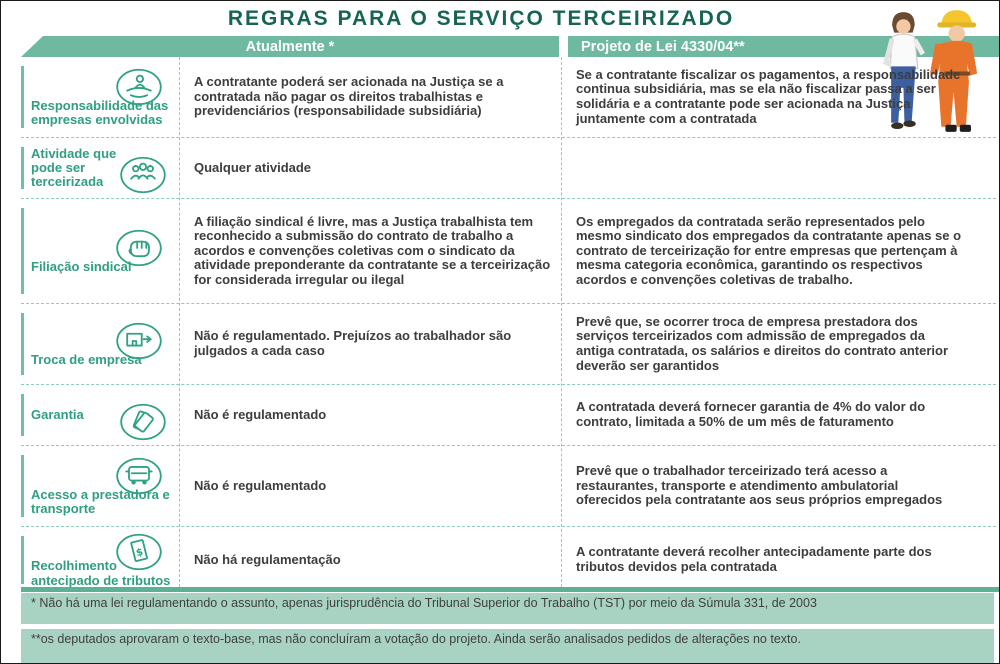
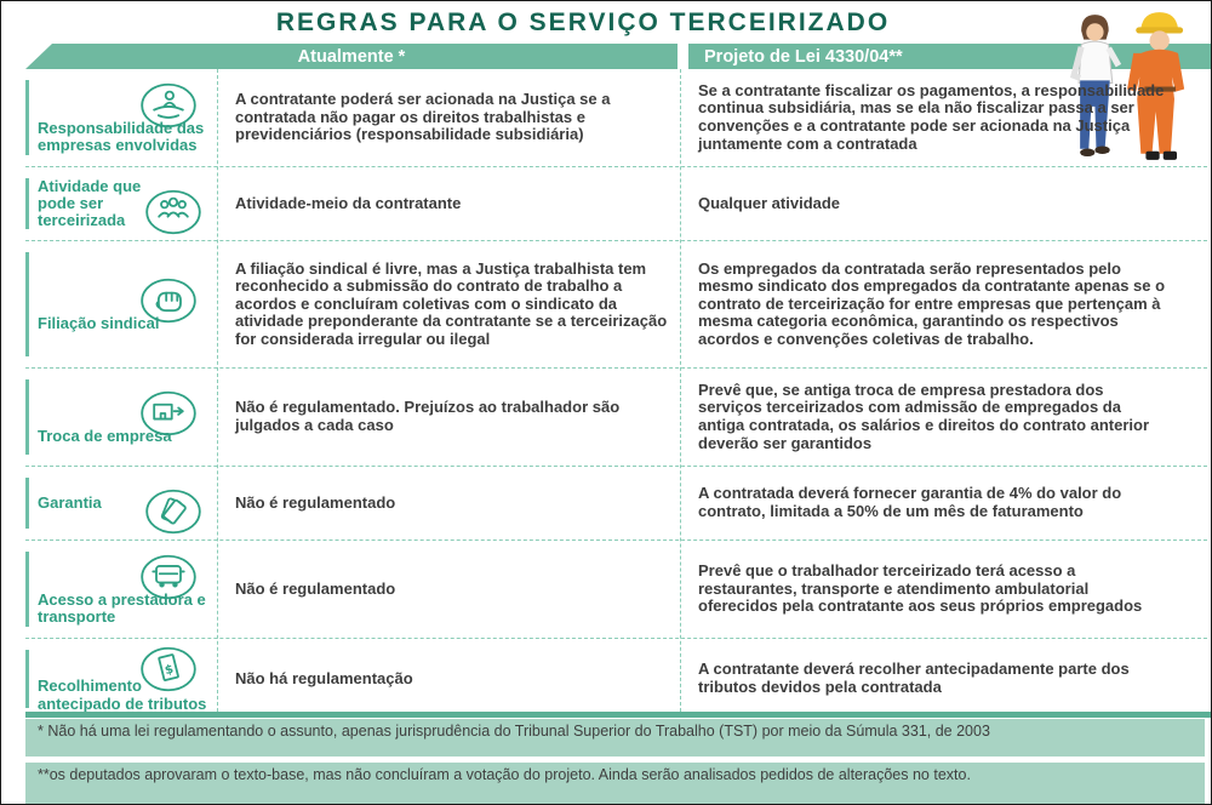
  REGRAS PARA O SERVIÇO TERCEIRIZADO
  Atualmente *
  Projeto de Lei 4330/04**
  Responsabilidade das empresas envolvidas
  A contratante poderá ser acionada na Justiça se a contratada não pagar os direitos trabalhistas e previdenciários (responsabilidade subsidiária)
- Se a contratante fiscalizar os pagamentos, a responsabilidade continua subsidiária, mas se ela não fiscalizar passa a ser solidária e a contratante pode ser acionada na Justiça juntamente com a contratada
+ Se a contratante fiscalizar os pagamentos, a responsabilidade continua subsidiária, mas se ela não fiscalizar passa a ser convenções e a contratante pode ser acionada na Justiça juntamente com a contratada
  Atividade que pode ser terceirizada
+ Atividade-meio da contratante
  Qualquer atividade
  Filiação sindical
- A filiação sindical é livre, mas a Justiça trabalhista tem reconhecido a submissão do contrato de trabalho a acordos e convenções coletivas com o sindicato da atividade preponderante da contratante se a terceirização for considerada irregular ou ilegal
+ A filiação sindical é livre, mas a Justiça trabalhista tem reconhecido a submissão do contrato de trabalho a acordos e concluíram coletivas com o sindicato da atividade preponderante da contratante se a terceirização for considerada irregular ou ilegal
  Os empregados da contratada serão representados pelo mesmo sindicato dos empregados da contratante apenas se o contrato de terceirização for entre empresas que pertençam à mesma categoria econômica, garantindo os respectivos acordos e convenções coletivas de trabalho.
  Troca de empresa
  Não é regulamentado. Prejuízos ao trabalhador são julgados a cada caso
- Prevê que, se ocorrer troca de empresa prestadora dos serviços terceirizados com admissão de empregados da antiga contratada, os salários e direitos do contrato anterior deverão ser garantidos
+ Prevê que, se antiga troca de empresa prestadora dos serviços terceirizados com admissão de empregados da antiga contratada, os salários e direitos do contrato anterior deverão ser garantidos
  Garantia
  Não é regulamentado
  A contratada deverá fornecer garantia de 4% do valor do contrato, limitada a 50% de um mês de faturamento
  Acesso a prestadora e transporte
  Não é regulamentado
  Prevê que o trabalhador terceirizado terá acesso a restaurantes, transporte e atendimento ambulatorial oferecidos pela contratante aos seus próprios empregados
  Recolhimento antecipado de tributos
  Não há regulamentação
  A contratante deverá recolher antecipadamente parte dos tributos devidos pela contratada
  * Não há uma lei regulamentando o assunto, apenas jurisprudência do Tribunal Superior do Trabalho (TST) por meio da Súmula 331, de 2003
  **os deputados aprovaram o texto-base, mas não concluíram a votação do projeto. Ainda serão analisados pedidos de alterações no texto.
